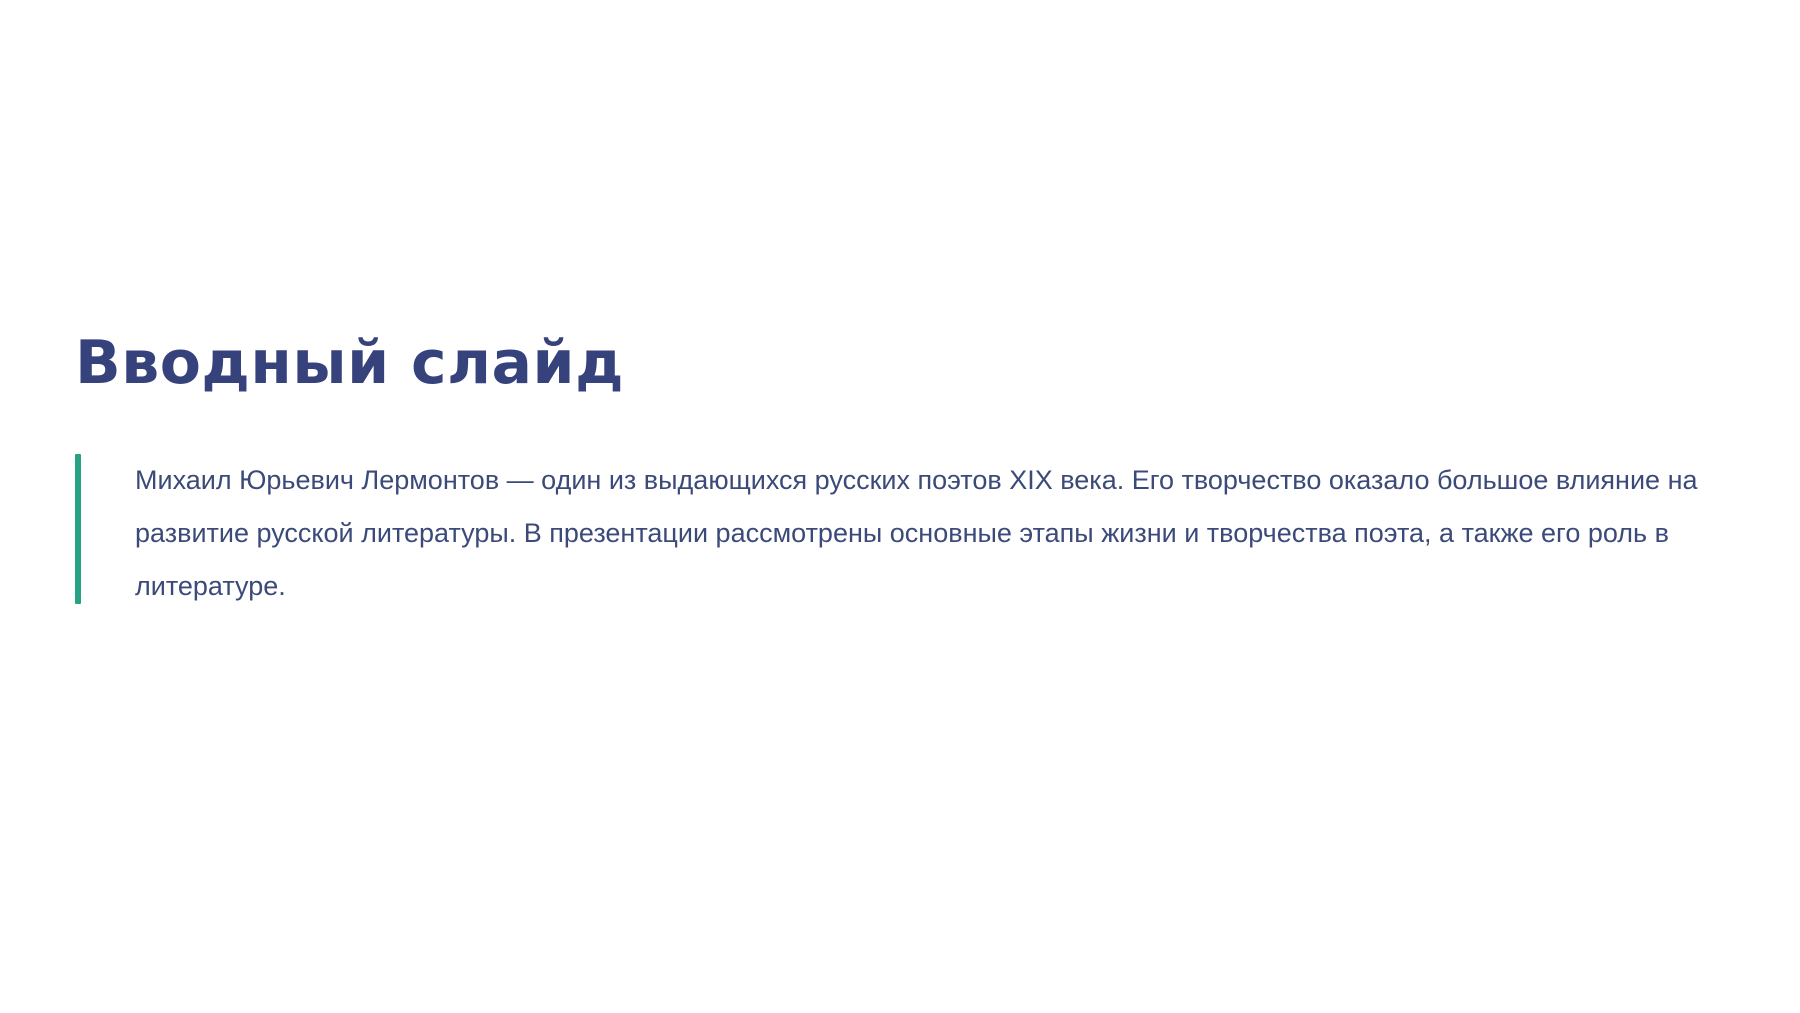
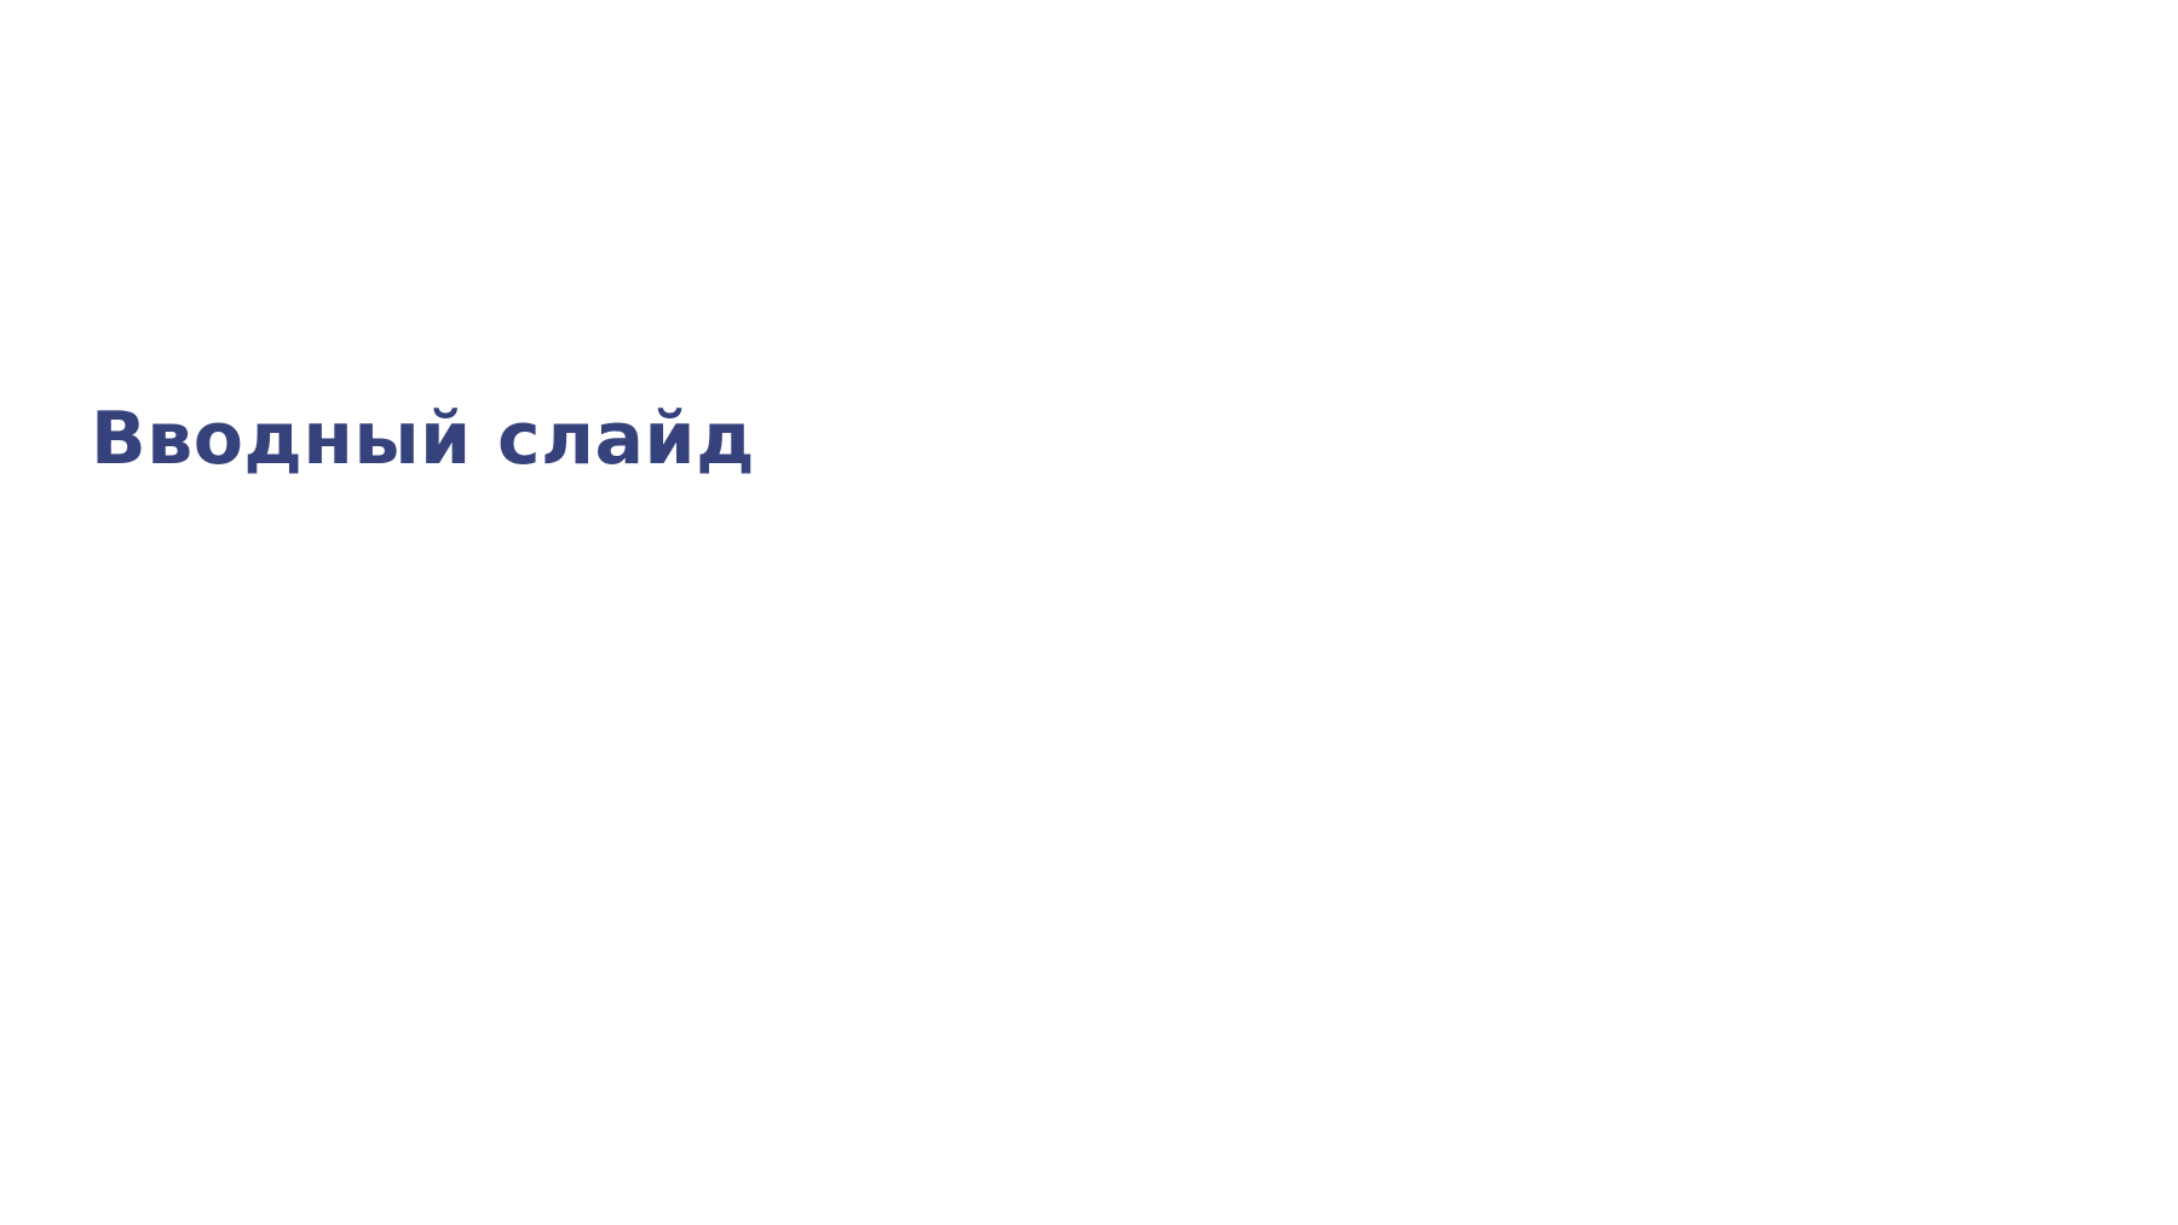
  Вводный слайд
- Михаил Юрьевич Лермонтов — один из выдающихся русских поэтов XIX века. Его творчество оказало большое влияние на развитие русской литературы. В презентации рассмотрены основные этапы жизни и творчества поэта, а также его роль в литературе.
